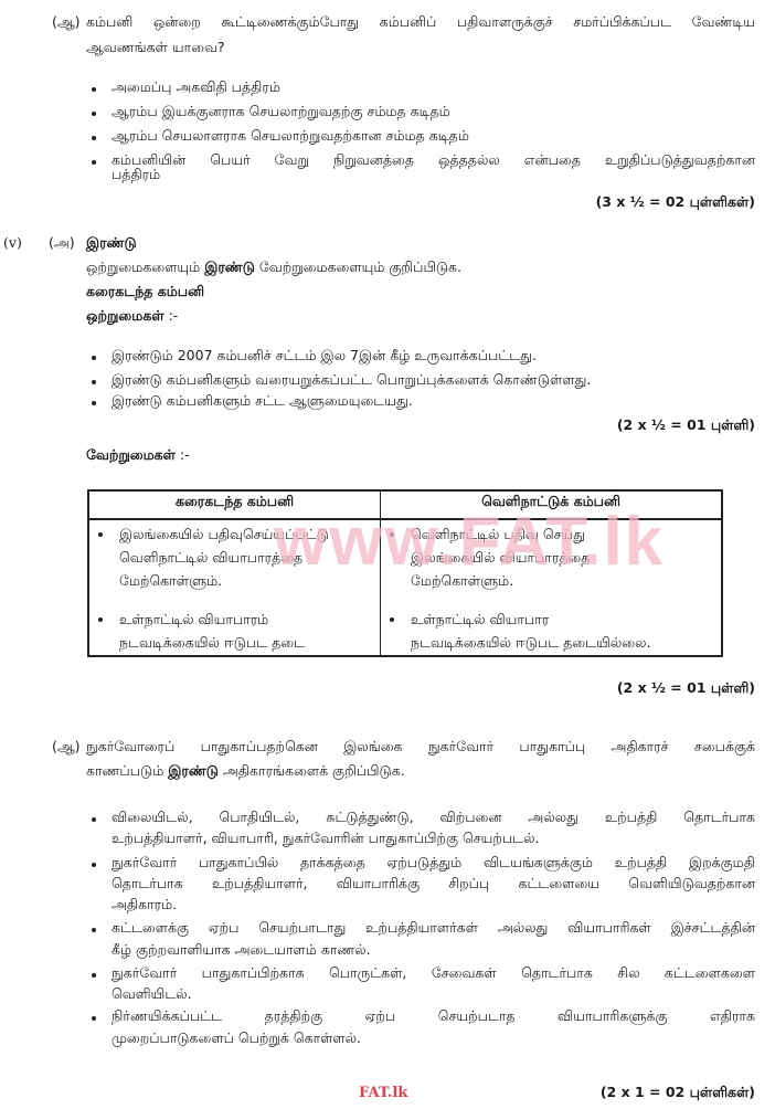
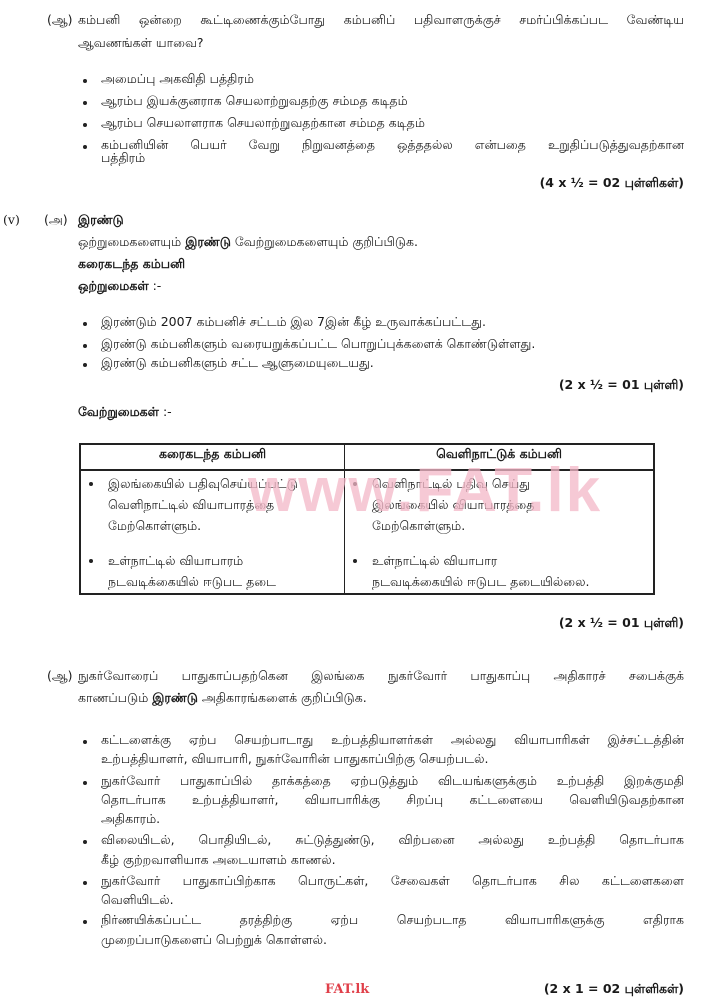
  (ஆ)
  கம்பனி ஒன்றை கூட்டிணைக்கும்போது கம்பனிப் பதிவாளருக்குச் சமர்ப்பிக்கப்பட வேண்டிய
  ஆவணங்கள் யாவை?
  அமைப்பு அகவிதி பத்திரம்
  ஆரம்ப இயக்குனராக செயலாற்றுவதற்கு சம்மத கடிதம்
  ஆரம்ப செயலாளராக செயலாற்றுவதற்கான சம்மத கடிதம்
  கம்பனியின் பெயர் வேறு நிறுவனத்தை ஒத்ததல்ல என்பதை உறுதிப்படுத்துவதற்கான
  பத்திரம்
- (3 x ½ = 02 புள்ளிகள்)
+ (4 x ½ = 02 புள்ளிகள்)
  (v)
  (அ)
  இரண்டு
  ஒற்றுமைகளையும் இரண்டு வேற்றுமைகளையும் குறிப்பிடுக.
  கரைகடந்த கம்பனி
  ஒற்றுமைகள் :-
  இரண்டும் 2007 கம்பனிச் சட்டம் இல 7இன் கீழ் உருவாக்கப்பட்டது.
  இரண்டு கம்பனிகளும் வரையறுக்கப்பட்ட பொறுப்புக்களைக் கொண்டுள்ளது.
  இரண்டு கம்பனிகளும் சட்ட ஆளுமையுடையது.
  (2 x ½ = 01 புள்ளி)
  வேற்றுமைகள் :-
  கரைகடந்த கம்பனி	வெளிநாட்டுக் கம்பனி
  இலங்கையில் பதிவுசெய்யப்பட்டு வெளிநாட்டில் வியாபாரத்தை மேற்கொள்ளும். உள்நாட்டில் வியாபாரம் நடவடிக்கையில் ஈடுபட தடை	வெளிநாட்டில் பதிவு செய்து இலங்கையில் வியாபாரத்தை மேற்கொள்ளும். உள்நாட்டில் வியாபார நடவடிக்கையில் ஈடுபட தடையில்லை.
  www.FAT.lk
  (2 x ½ = 01 புள்ளி)
  (ஆ)
  நுகர்வோரைப் பாதுகாப்பதற்கென இலங்கை நுகர்வோர் பாதுகாப்பு அதிகாரச் சபைக்குக்
  காணப்படும் இரண்டு அதிகாரங்களைக் குறிப்பிடுக.
- விலையிடல், பொதியிடல், சுட்டுத்துண்டு, விற்பனை அல்லது உற்பத்தி தொடர்பாக
+ கட்டளைக்கு ஏற்ப செயற்பாடாது உற்பத்தியாளர்கள் அல்லது வியாபாரிகள் இச்சட்டத்தின்
  உற்பத்தியாளர், வியாபாரி, நுகர்வோரின் பாதுகாப்பிற்கு செயற்படல்.
  நுகர்வோர் பாதுகாப்பில் தாக்கத்தை ஏற்படுத்தும் விடயங்களுக்கும் உற்பத்தி இறக்குமதி
  தொடர்பாக உற்பத்தியாளர், வியாபாரிக்கு சிறப்பு கட்டளையை வெளியிடுவதற்கான
  அதிகாரம்.
- கட்டளைக்கு ஏற்ப செயற்பாடாது உற்பத்தியாளர்கள் அல்லது வியாபாரிகள் இச்சட்டத்தின்
+ விலையிடல், பொதியிடல், சுட்டுத்துண்டு, விற்பனை அல்லது உற்பத்தி தொடர்பாக
  கீழ் குற்றவாளியாக அடையாளம் காணல்.
  நுகர்வோர் பாதுகாப்பிற்காக பொருட்கள், சேவைகள் தொடர்பாக சில கட்டளைகளை
  வெளியிடல்.
  நிர்ணயிக்கப்பட்ட தரத்திற்கு ஏற்ப செயற்படாத வியாபாரிகளுக்கு எதிராக
  முறைப்பாடுகளைப் பெற்றுக் கொள்ளல்.
  (2 x 1 = 02 புள்ளிகள்)
  FAT.lk
